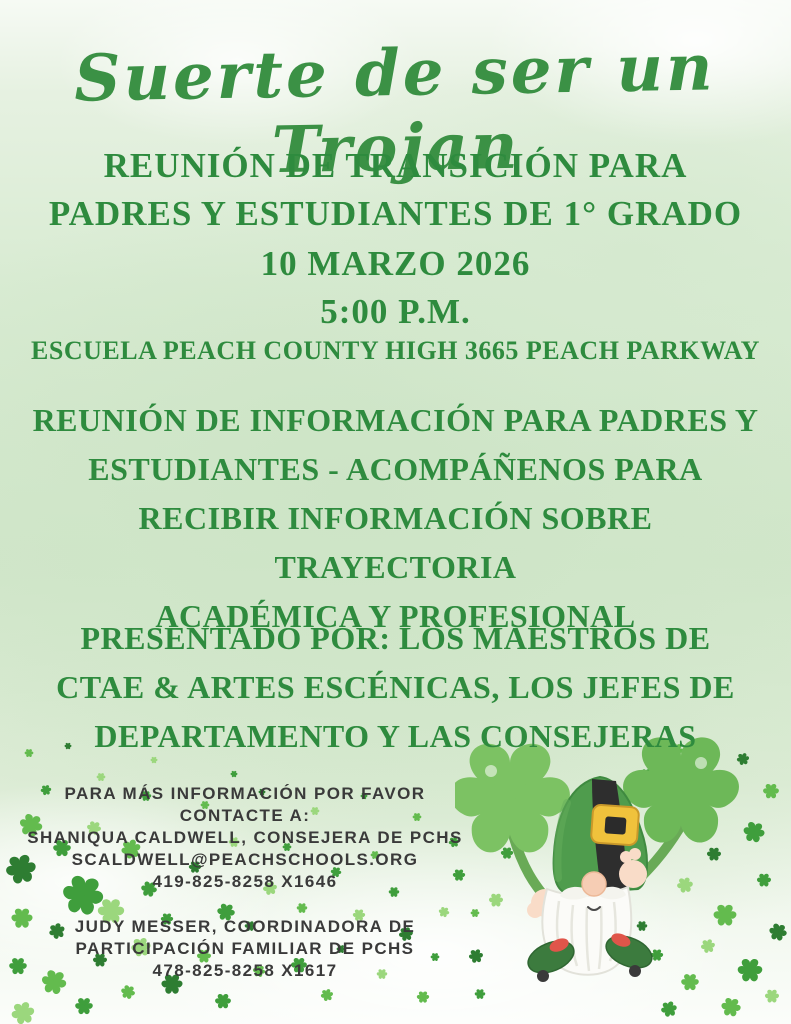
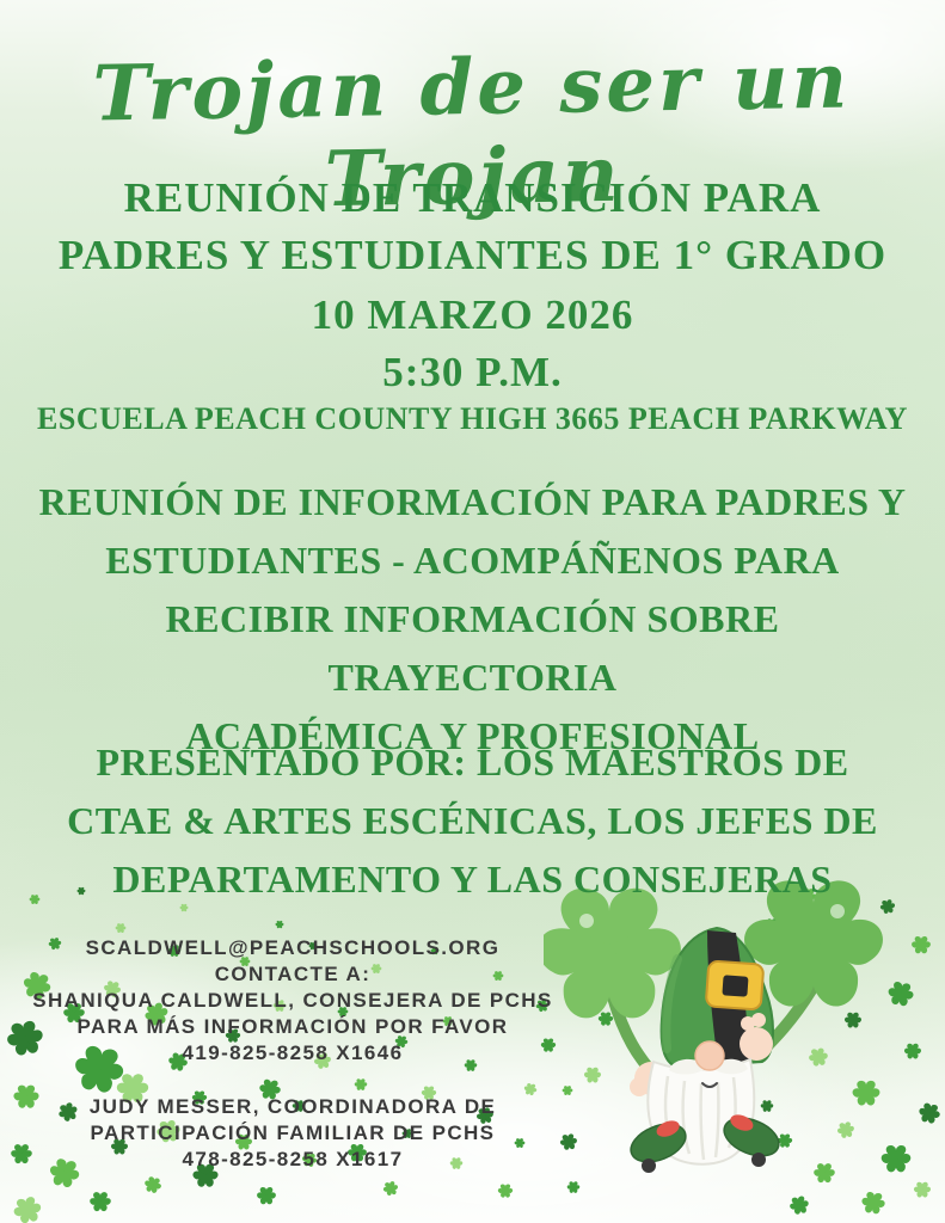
- Suerte de ser un Trojan
+ Trojan de ser un Trojan
  REUNIÓN DE TRANSICIÓN PARA
  PADRES Y ESTUDIANTES DE 1° GRADO
  10 MARZO 2026
- 5:00 P.M.
+ 5:30 P.M.
  ESCUELA PEACH COUNTY HIGH 3665 PEACH PARKWAY
  REUNIÓN DE INFORMACIÓN PARA PADRES Y
  ESTUDIANTES - ACOMPÁÑENOS PARA
  RECIBIR INFORMACIÓN SOBRE TRAYECTORIA
  ACADÉMICA Y PROFESIONAL
  PRESENTADO POR: LOS MAESTROS DE
  CTAE & ARTES ESCÉNICAS, LOS JEFES DE
  DEPARTAMENTO Y LAS CONSEJERAS
- PARA MÁS INFORMACIÓN POR FAVOR
+ SCALDWELL@PEACHSCHOOLS.ORG
  CONTACTE A:
  SHANIQUA CALDWELL, CONSEJERA DE PCHS
- SCALDWELL@PEACHSCHOOLS.ORG
+ PARA MÁS INFORMACIÓN POR FAVOR
  419-825-8258 X1646
  JUDY MESSER, COORDINADORA DE
  PARTICIPACIÓN FAMILIAR DE PCHS
  478-825-8258 X1617
